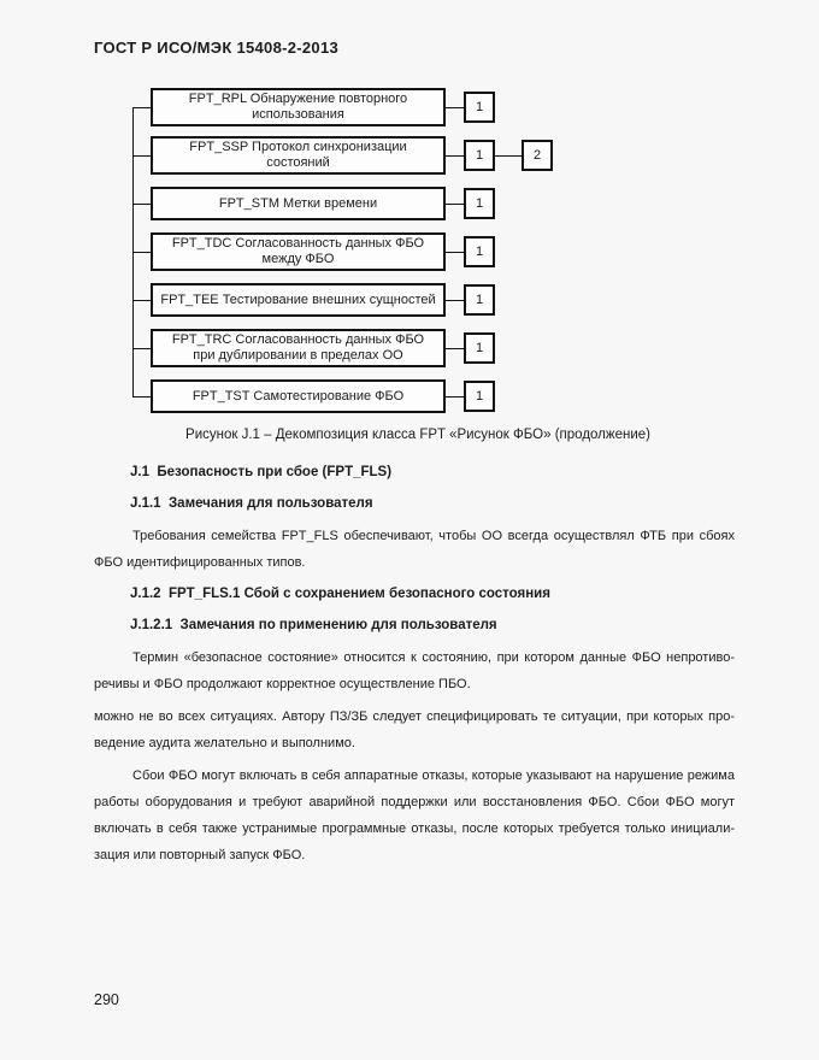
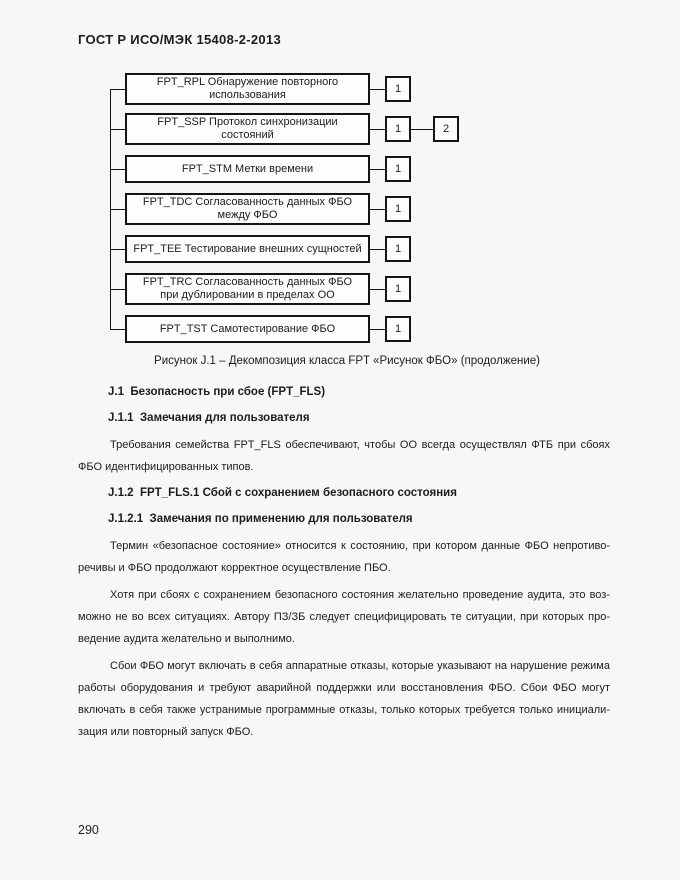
  ГОСТ Р ИСО/МЭК 15408-2-2013
  FPT_RPL Обнаружение повторного
  использования
  1
  FPT_SSP Протокол синхронизации
  состояний
  1
  2
  FPT_STM Метки времени
  1
  FPT_TDC Согласованность данных ФБО
  между ФБО
  1
  FPT_TEE Тестирование внешних сущностей
  1
  FPT_TRC Согласованность данных ФБО
  при дублировании в пределах ОО
  1
  FPT_TST Самотестирование ФБО
  1
  Рисунок J.1 – Декомпозиция класса FPT «Рисунок ФБО» (продолжение)
  J.1 Безопасность при сбое (FPT_FLS)
  J.1.1 Замечания для пользователя
  Требования семейства FPT_FLS обеспечивают, чтобы ОО всегда осуществлял ФТБ при сбоях
  ФБО идентифицированных типов.
  J.1.2 FPT_FLS.1 Сбой с сохранением безопасного состояния
  J.1.2.1 Замечания по применению для пользователя
  Термин «безопасное состояние» относится к состоянию, при котором данные ФБО непротиво-
  речивы и ФБО продолжают корректное осуществление ПБО.
+ Хотя при сбоях с сохранением безопасного состояния желательно проведение аудита, это воз-
  можно не во всех ситуациях. Автору ПЗ/ЗБ следует специфицировать те ситуации, при которых про-
  ведение аудита желательно и выполнимо.
  Сбои ФБО могут включать в себя аппаратные отказы, которые указывают на нарушение режима
  работы оборудования и требуют аварийной поддержки или восстановления ФБО. Сбои ФБО могут
- включать в себя также устранимые программные отказы, после которых требуется только инициали-
+ включать в себя также устранимые программные отказы, только которых требуется только инициали-
  зация или повторный запуск ФБО.
  290
